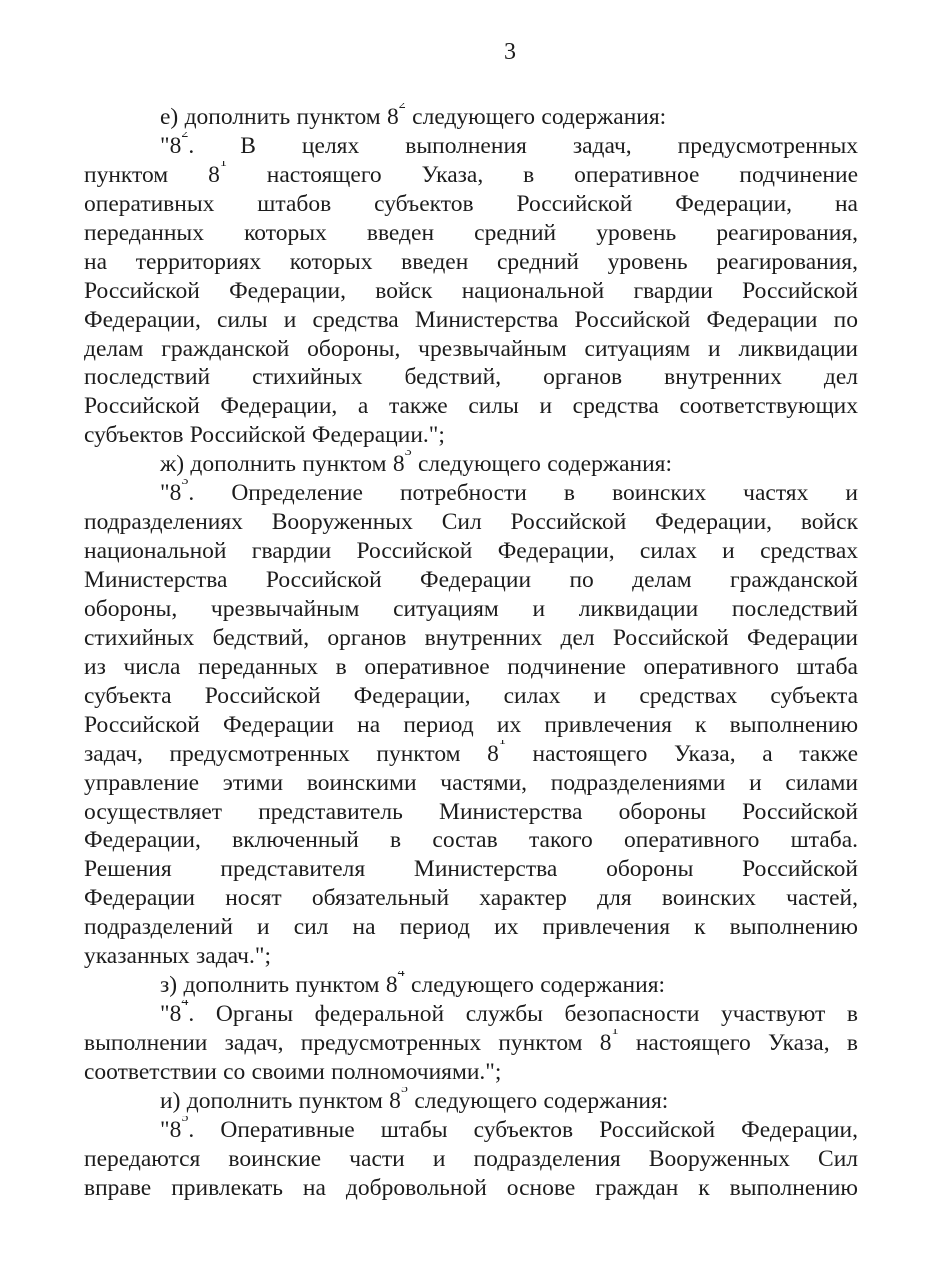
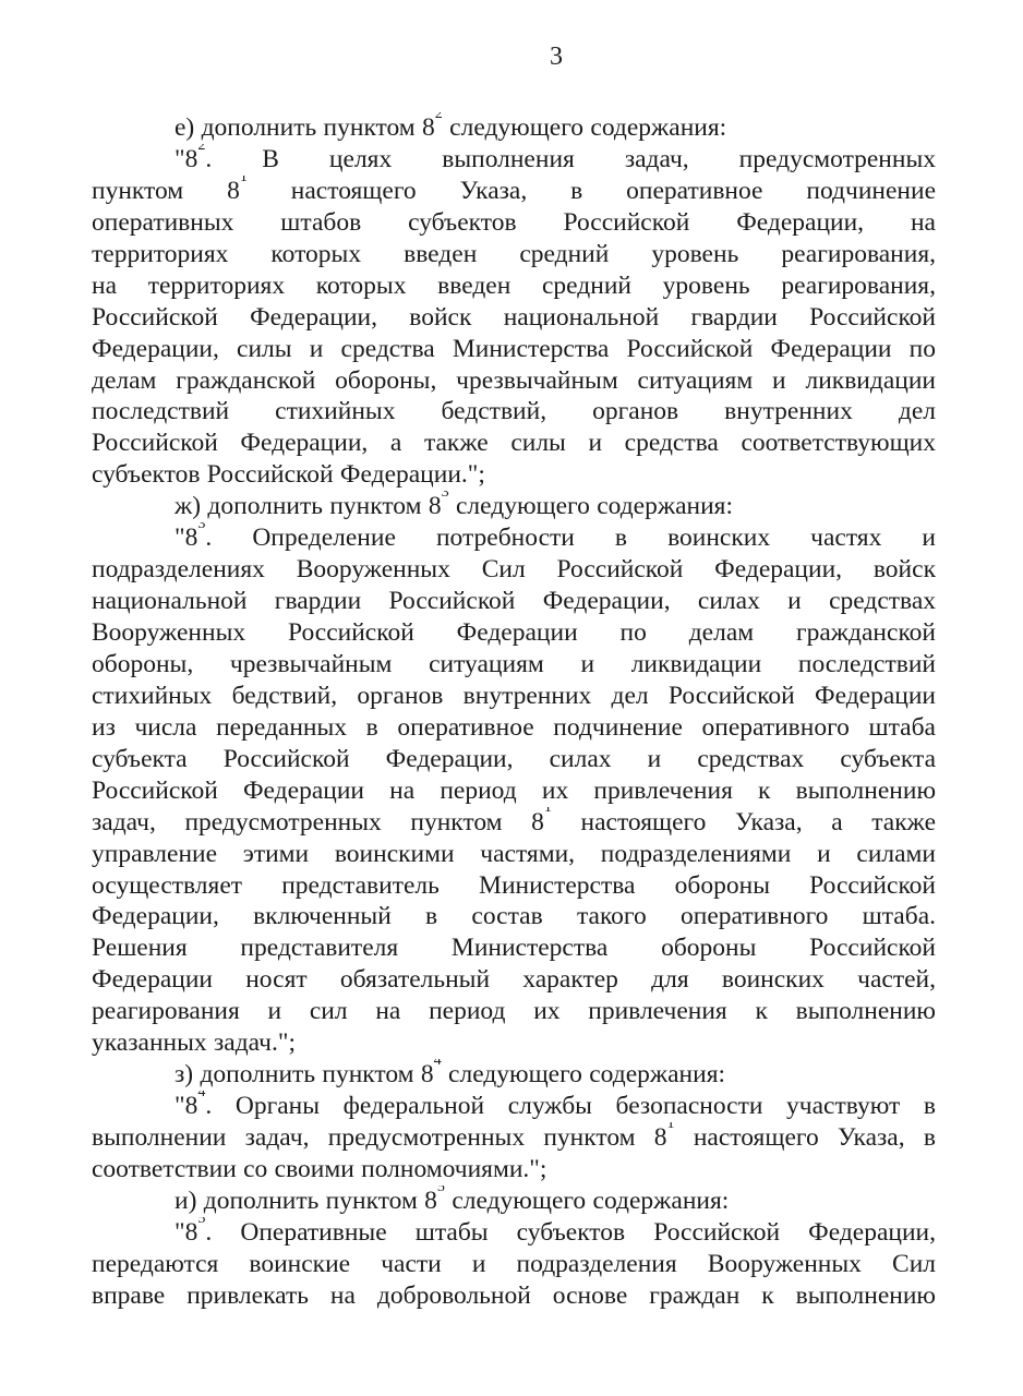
  3
  е) дополнить пунктом 82 следующего содержания:
  "82. В целях выполнения задач, предусмотренных
  пунктом 81 настоящего Указа, в оперативное подчинение
  оперативных штабов субъектов Российской Федерации, на
- переданных которых введен средний уровень реагирования,
+ территориях которых введен средний уровень реагирования,
  на территориях которых введен средний уровень реагирования,
  Российской Федерации, войск национальной гвардии Российской
  Федерации, силы и средства Министерства Российской Федерации по
  делам гражданской обороны, чрезвычайным ситуациям и ликвидации
  последствий стихийных бедствий, органов внутренних дел
  Российской Федерации, а также силы и средства соответствующих
  субъектов Российской Федерации.";
  ж) дополнить пунктом 83 следующего содержания:
  "83. Определение потребности в воинских частях и
  подразделениях Вооруженных Сил Российской Федерации, войск
  национальной гвардии Российской Федерации, силах и средствах
- Министерства Российской Федерации по делам гражданской
+ Вооруженных Российской Федерации по делам гражданской
  обороны, чрезвычайным ситуациям и ликвидации последствий
  стихийных бедствий, органов внутренних дел Российской Федерации
  из числа переданных в оперативное подчинение оперативного штаба
  субъекта Российской Федерации, силах и средствах субъекта
  Российской Федерации на период их привлечения к выполнению
  задач, предусмотренных пунктом 81 настоящего Указа, а также
  управление этими воинскими частями, подразделениями и силами
  осуществляет представитель Министерства обороны Российской
  Федерации, включенный в состав такого оперативного штаба.
  Решения представителя Министерства обороны Российской
  Федерации носят обязательный характер для воинских частей,
- подразделений и сил на период их привлечения к выполнению
+ реагирования и сил на период их привлечения к выполнению
  указанных задач.";
  з) дополнить пунктом 84 следующего содержания:
  "84. Органы федеральной службы безопасности участвуют в
  выполнении задач, предусмотренных пунктом 81 настоящего Указа, в
  соответствии со своими полномочиями.";
  и) дополнить пунктом 85 следующего содержания:
  "85. Оперативные штабы субъектов Российской Федерации,
  передаются воинские части и подразделения Вооруженных Сил
  вправе привлекать на добровольной основе граждан к выполнению
